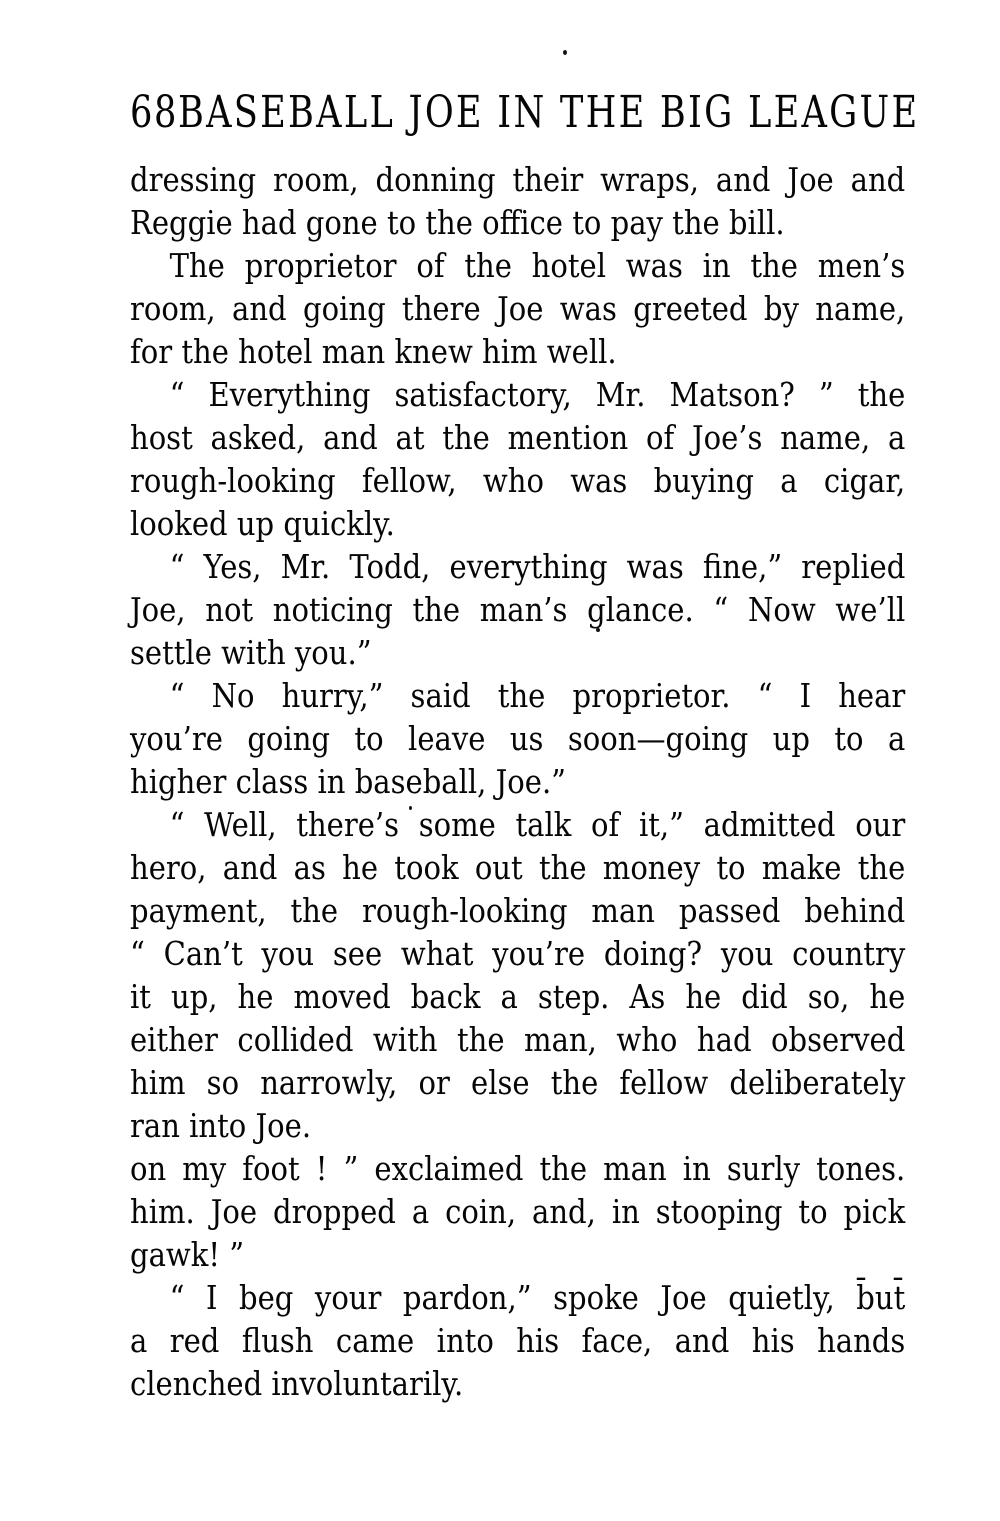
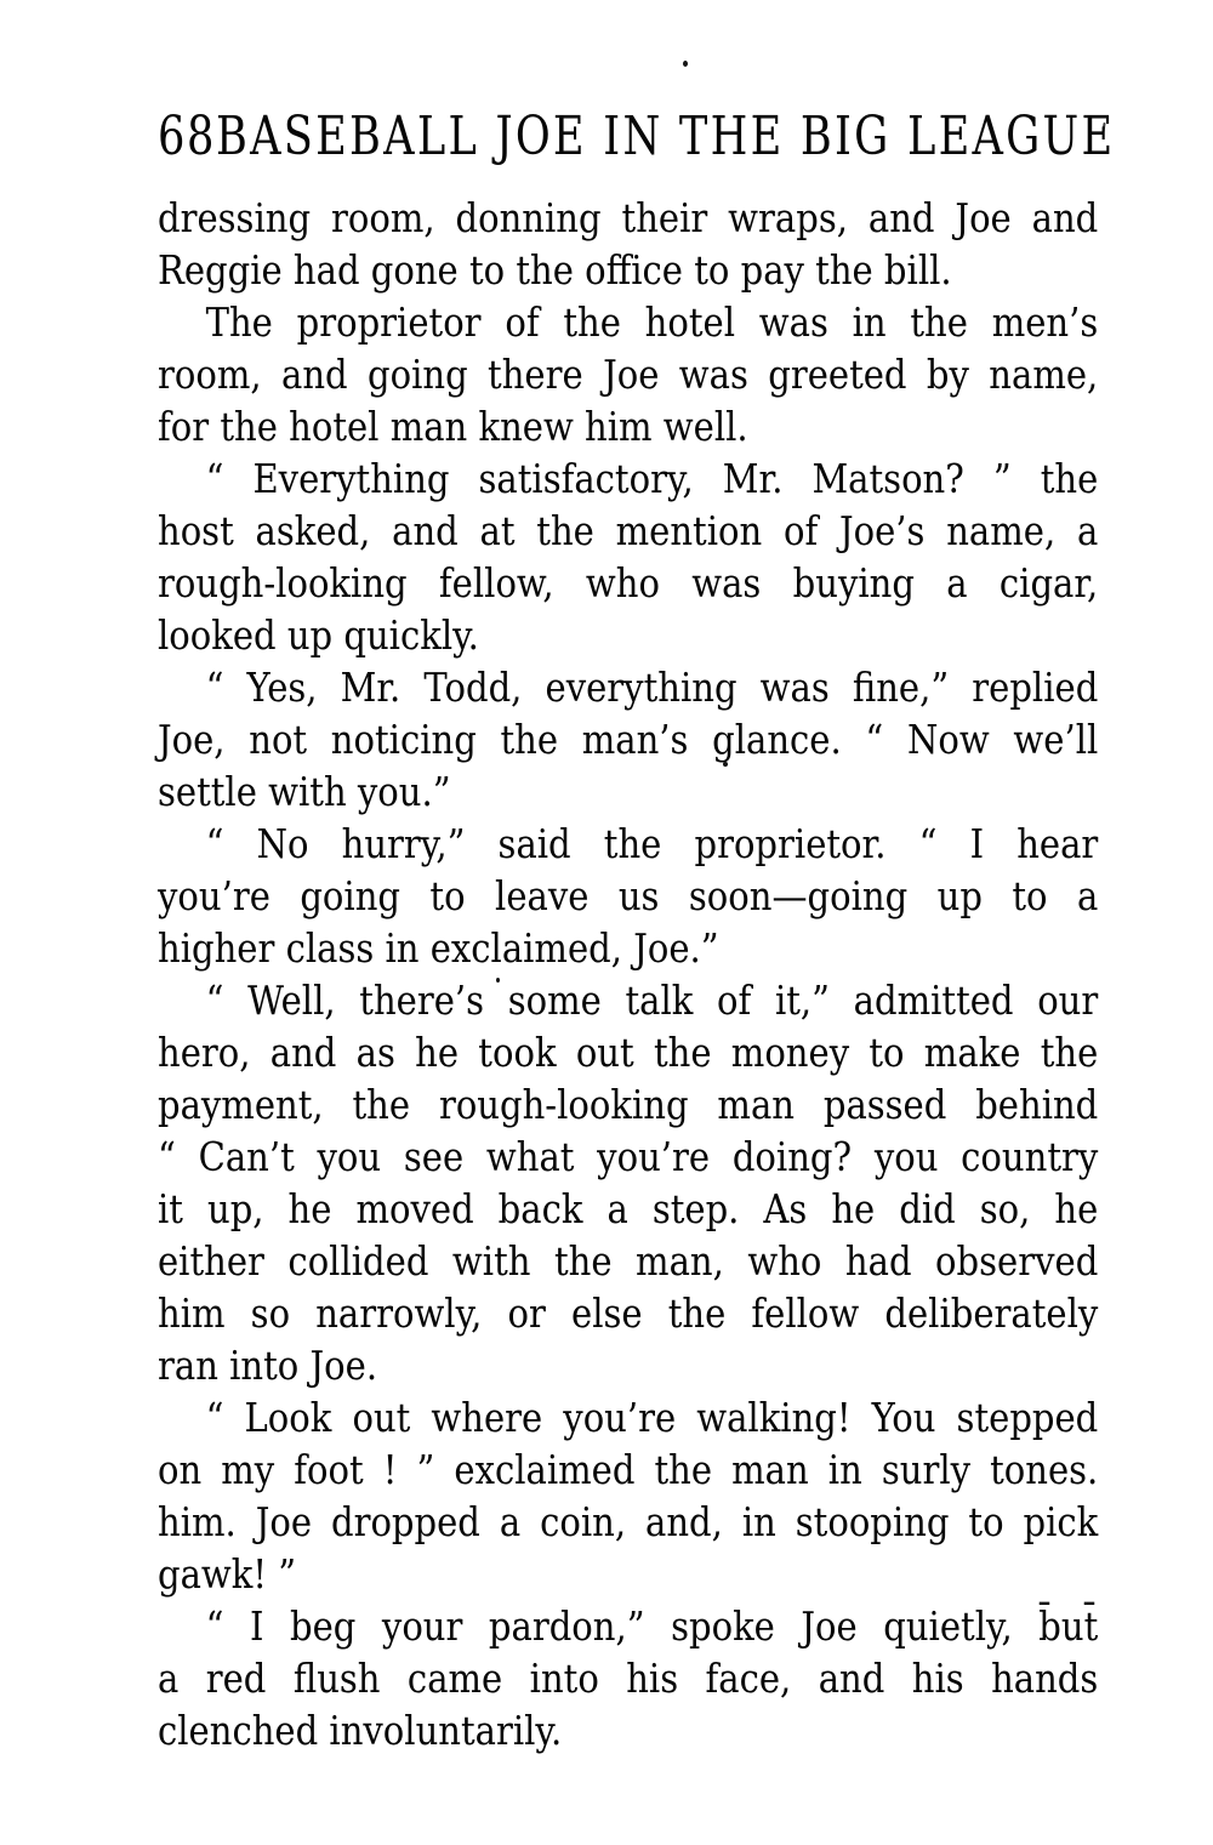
  68
  BASEBALL JOE IN THE BIG LEAGUE
  dressing room, donning their wraps, and Joe and
  Reggie had gone to the office to pay the bill.
  The proprietor of the hotel was in the men’s
  room, and going there Joe was greeted by name,
  for the hotel man knew him well.
  “ Everything satisfactory, Mr. Matson? ” the
  host asked, and at the mention of Joe’s name, a
  rough-looking fellow, who was buying a cigar,
  looked up quickly.
  “ Yes, Mr. Todd, everything was fine,” replied
  Joe, not noticing the man’s glance. “ Now we’ll
  settle with you.”
  “ No hurry,” said the proprietor. “ I hear
  you’re going to leave us soon—going up to a
- higher class in baseball, Joe.”
+ higher class in exclaimed, Joe.”
  “ Well, there’s some talk of it,” admitted our
  hero, and as he took out the money to make the
  payment, the rough-looking man passed behind
  “ Can’t you see what you’re doing? you country
  it up, he moved back a step. As he did so, he
  either collided with the man, who had observed
  him so narrowly, or else the fellow deliberately
  ran into Joe.
+ “ Look out where you’re walking! You stepped
  on my foot ! ” exclaimed the man in surly tones.
  him. Joe dropped a coin, and, in stooping to pick
  gawk! ”
  “ I beg your pardon,” spoke Joe quietly, b̄ut̄
  a red flush came into his face, and his hands
  clenched involuntarily.
